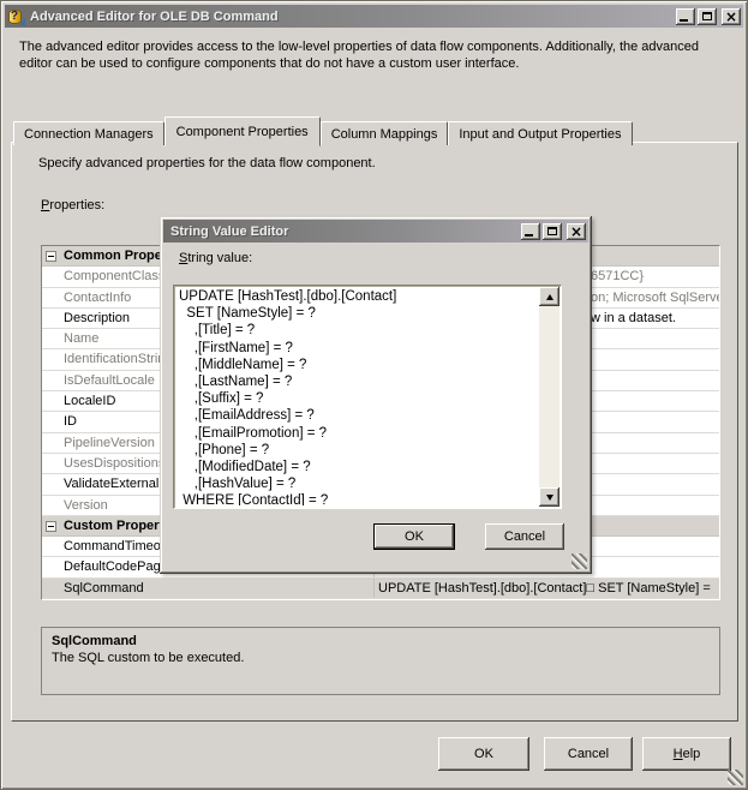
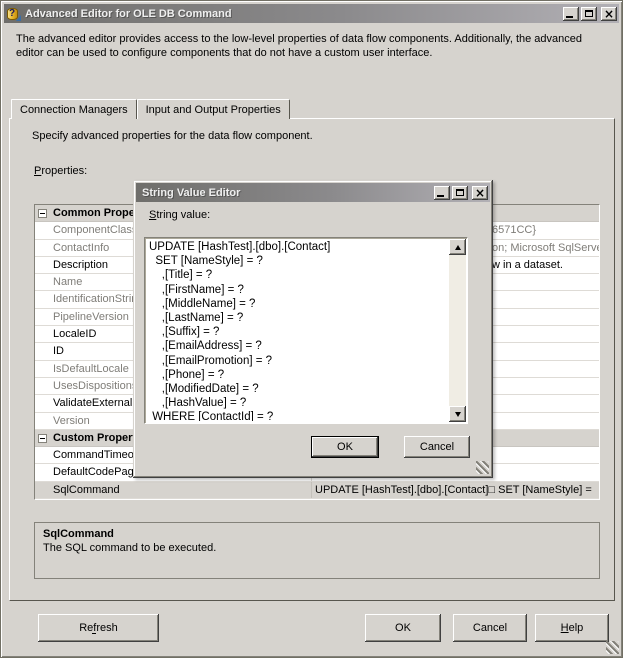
  ?
  Advanced Editor for OLE DB Command
  ×
  The advanced editor provides access to the low-level properties of data flow components. Additionally, the advanced editor can be used to configure components that do not have a custom user interface.
  Connection Managers
- Component Properties
- Column Mappings
  Input and Output Properties
  Specify advanced properties for the data flow component.
  Properties:
  ComponentClas
  6571CC}
  ContactInfo
  on; Microsoft SqlServ
  Description
  w in a dataset.
  Name
  IdentificationStri
- IsDefaultLocale
+ PipelineVersion
  LocaleID
  ID
- PipelineVersion
+ IsDefaultLocale
  UsesDisposition
  Version
  Custom Proper
  CommandTimeo
  DefaultCodePag
  SqlCommand
  UPDATE [HashTest].[dbo].[Contact]□ SET [NameStyle] =
  SqlCommand
- The SQL custom to be executed.
+ The SQL command to be executed.
+ Refresh
  OK
  Cancel
  Help
  String Value Editor
  ×
  String value:
  UPDATE [HashTest].[dbo].[Contact]
  SET [NameStyle] = ?
  ,[Title] = ?
  ,[FirstName] = ?
  ,[MiddleName] = ?
  ,[LastName] = ?
  ,[Suffix] = ?
  ,[EmailAddress] = ?
  ,[EmailPromotion] = ?
  ,[Phone] = ?
  ,[ModifiedDate] = ?
  ,[HashValue] = ?
  WHERE [ContactId] = ?
  OK
  Cancel
